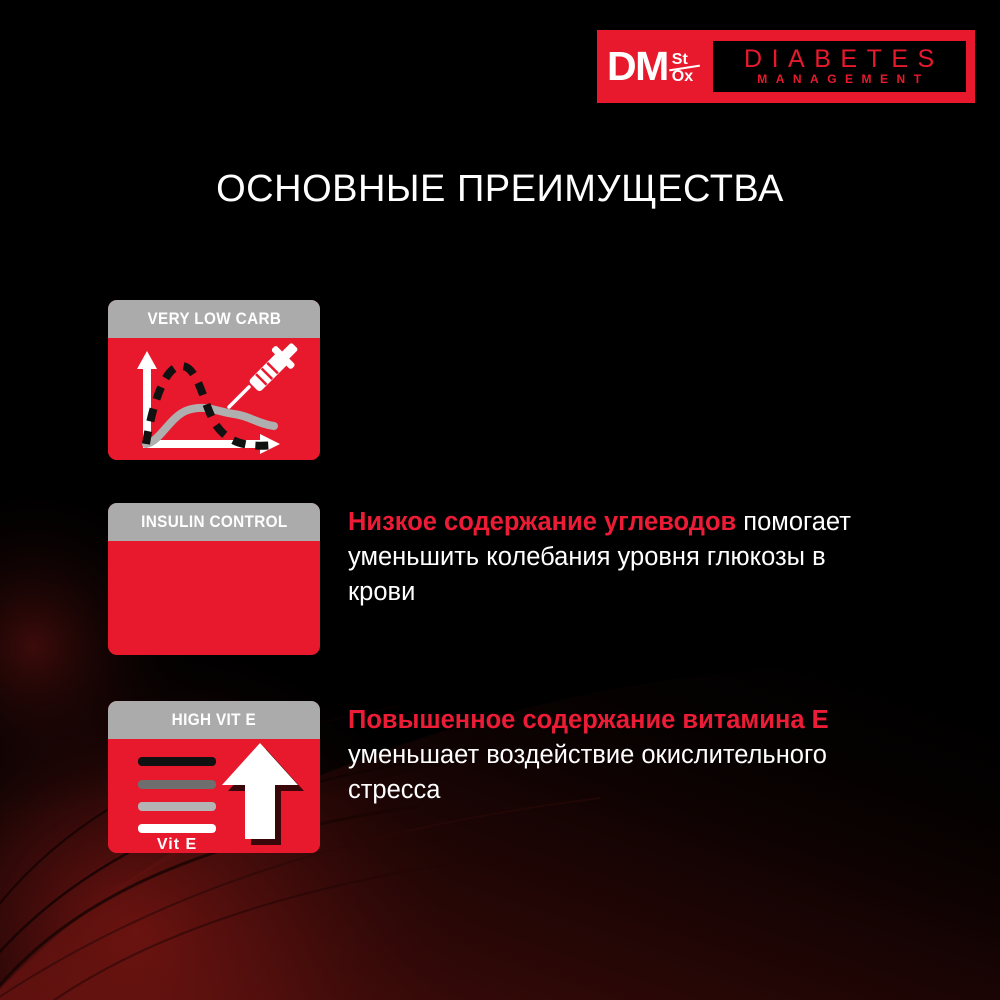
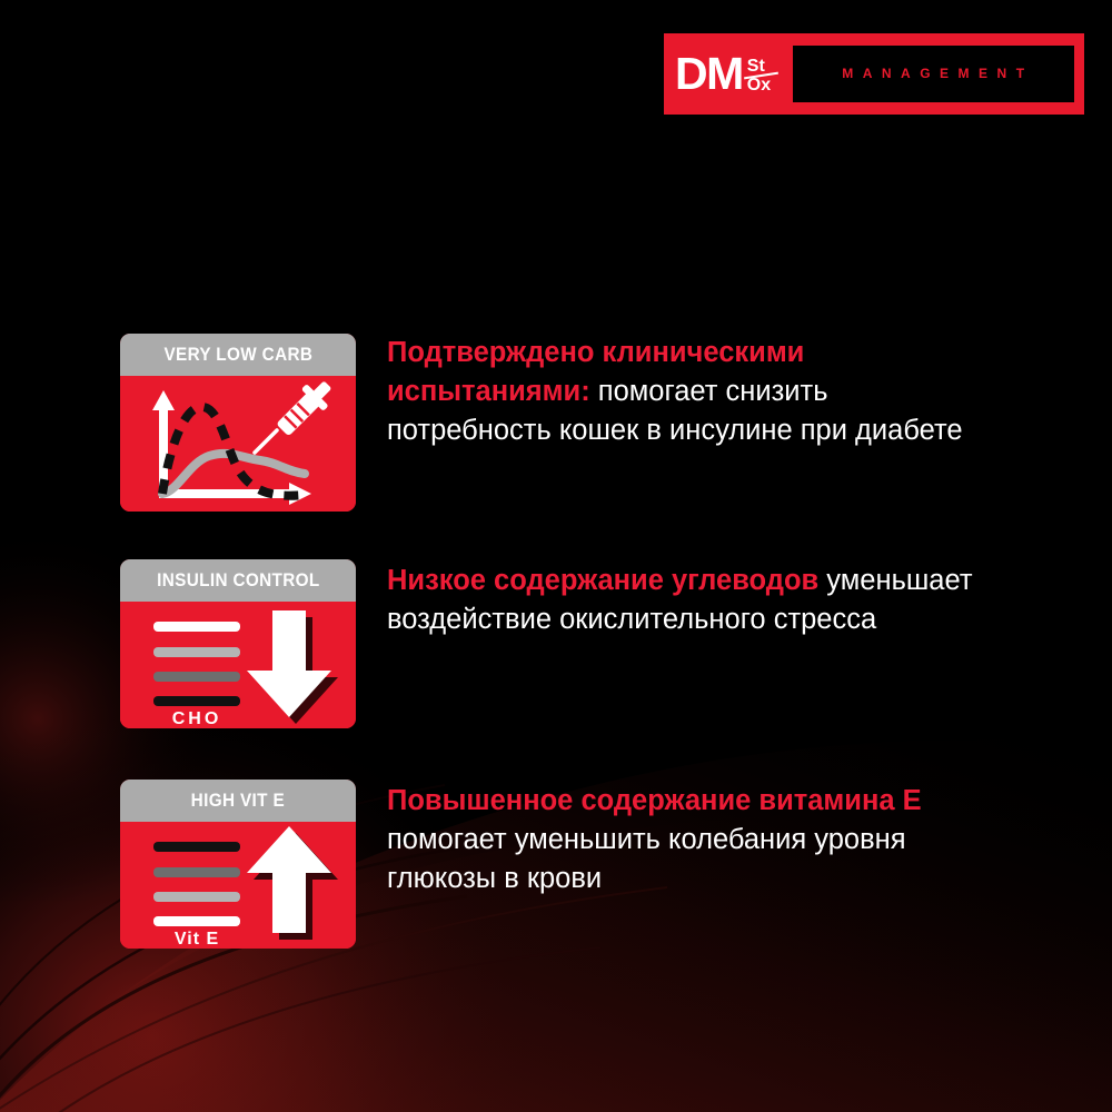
  DM
  St
  Ox
- DIABETES
  MANAGEMENT
- ОСНОВНЫЕ ПРЕИМУЩЕСТВА
  VERY LOW CARB
+ Подтверждено клиническими испытаниями: помогает снизить потребность кошек в инсулине при диабете
  INSULIN CONTROL
+ CHO
- Низкое содержание углеводов помогает уменьшить колебания уровня глюкозы в крови
+ Низкое содержание углеводов уменьшает воздействие окислительного стресса
  HIGH VIT E
  Vit E
- Повышенное содержание витамина E уменьшает воздействие окислительного стресса
+ Повышенное содержание витамина E помогает уменьшить колебания уровня глюкозы в крови
